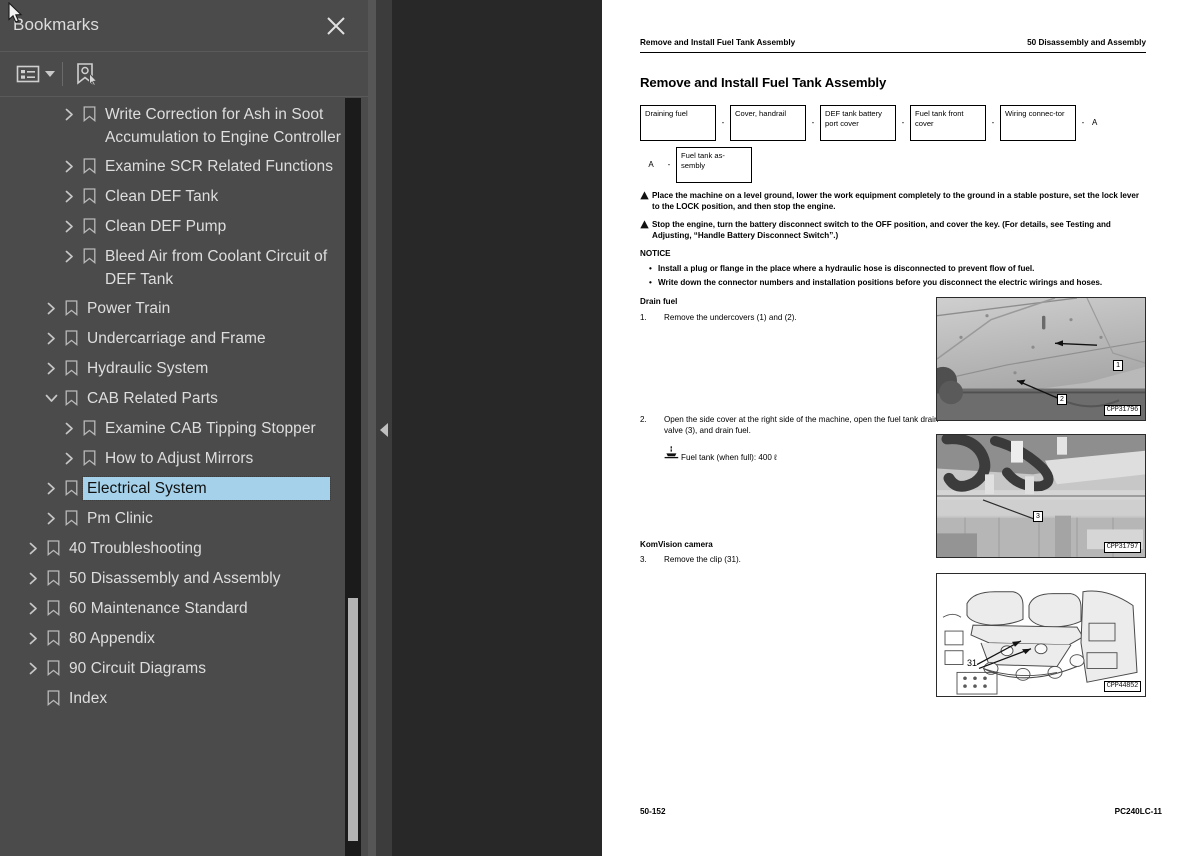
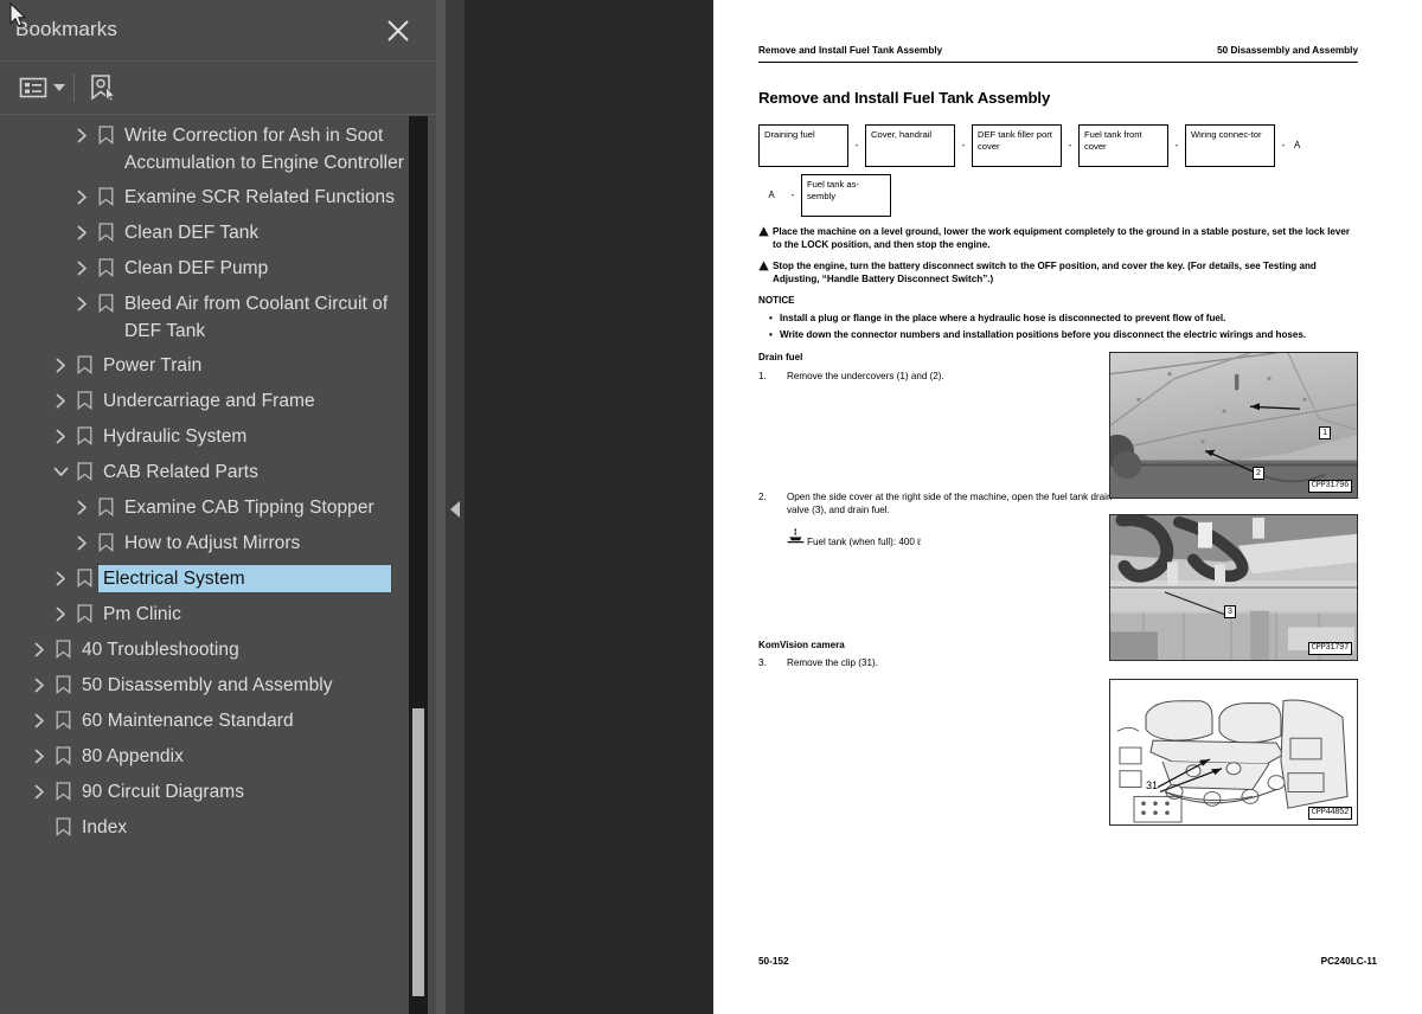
  Bookmarks
  Write Correction for Ash in Soot Accumulation to Engine Controller
  Examine SCR Related Functions
  Clean DEF Tank
  Clean DEF Pump
  Bleed Air from Coolant Circuit of DEF Tank
  Power Train
  Undercarriage and Frame
  Hydraulic System
  CAB Related Parts
  Examine CAB Tipping Stopper
  How to Adjust Mirrors
  Electrical System
  Pm Clinic
  40 Troubleshooting
  50 Disassembly and Assembly
  60 Maintenance Standard
  80 Appendix
  90 Circuit Diagrams
  Index
  Remove and Install Fuel Tank Assembly
  50 Disassembly and Assembly
  Remove and Install Fuel Tank Assembly
  Draining fuel
  -
  Cover, handrail
  -
- DEF tank battery port cover
+ DEF tank filler port cover
  -
  Fuel tank front cover
  -
  Wiring connec-tor
  -
  A
  A
  -
  Fuel tank as-sembly
  Place the machine on a level ground, lower the work equipment completely to the ground in a stable posture, set the lock lever to the LOCK position, and then stop the engine.
  Stop the engine, turn the battery disconnect switch to the OFF position, and cover the key. (For details, see Testing and Adjusting, “Handle Battery Disconnect Switch”.)
  NOTICE
  •
  Install a plug or flange in the place where a hydraulic hose is disconnected to prevent flow of fuel.
  •
  Write down the connector numbers and installation positions before you disconnect the electric wirings and hoses.
  Drain fuel
  1.
  Remove the undercovers (1) and (2).
  2.
  Open the side cover at the right side of the machine, open the fuel tank drai valve (3), and drain fuel.
  Fuel tank (when full): 400 ℓ
  KomVision camera
  3.
  Remove the clip (31).
  CPP31796
  CPP31797
  31
  CPP44852
  50-152
  PC240LC-11
